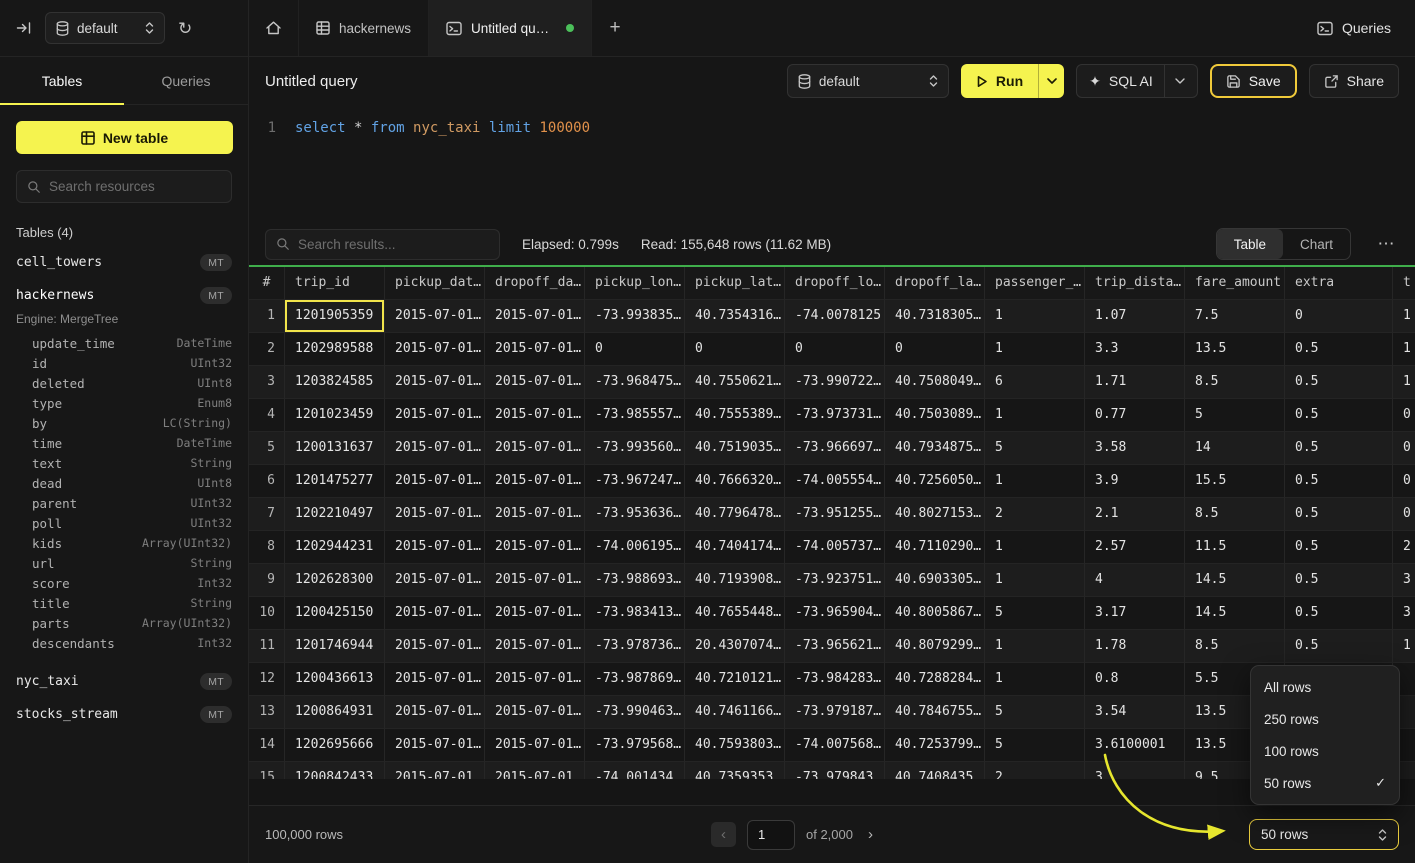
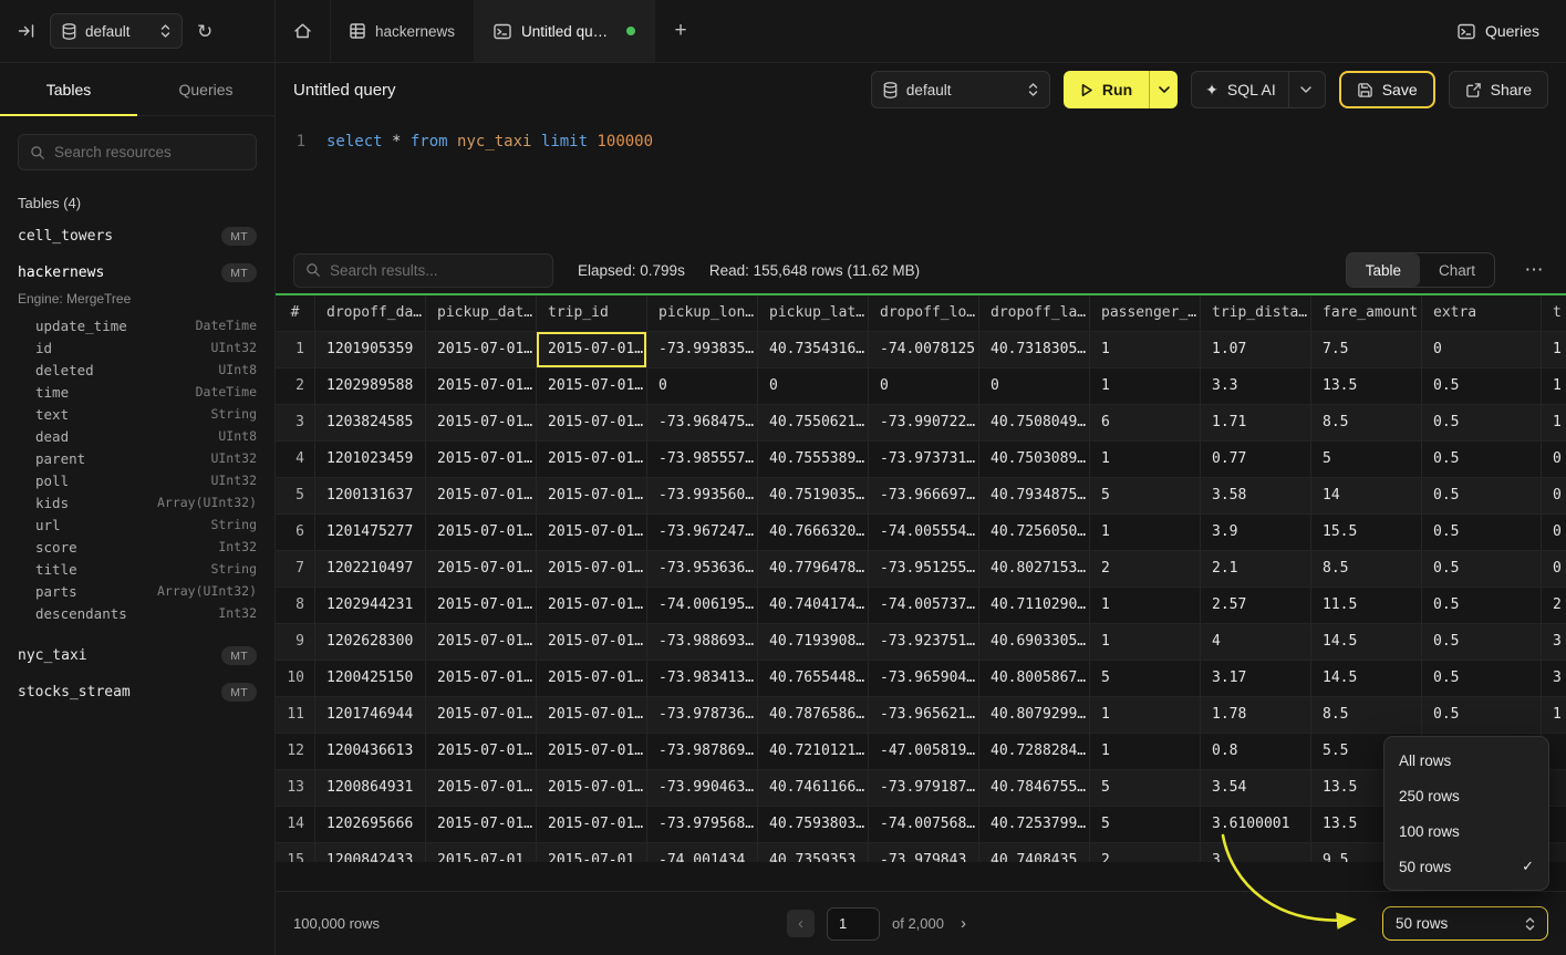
  default
  ↻
  hackernews
  Untitled qu…
  +
  Queries
  Tables
  Queries
- New table
  Search resources
  Tables (4)
  cell_towers
  MT
  hackernews
  MT
  Engine: MergeTree
  update_time
  DateTime
  id
  UInt32
  deleted
  UInt8
- type
- Enum8
- by
- LC(String)
  time
  DateTime
  text
  String
  dead
  UInt8
  parent
  UInt32
  poll
  UInt32
  kids
  Array(UInt32)
  url
  String
  score
  Int32
  title
  String
  parts
  Array(UInt32)
  descendants
  Int32
  nyc_taxi
  MT
  stocks_stream
  MT
  Untitled query
  default
  Run
  ✦
  SQL AI
  Save
  Share
  1
  select * from nyc_taxi limit 100000
  Search results...
  Elapsed: 0.799s
  Read: 155,648 rows (11.62 MB)
  Table
  Chart
  ⋯
  #
- trip_id
+ dropoff_da…
  pickup_dat…
- dropoff_da…
+ trip_id
  pickup_lon…
  pickup_lat…
  dropoff_lo…
  dropoff_la…
  passenger_…
  trip_dista…
  fare_amount
  extra
  t
  1
  1201905359
  2015-07-01…
  2015-07-01…
  -73.993835…
  40.7354316…
  -74.0078125
  40.7318305…
  1
  1.07
  7.5
  0
  1
  2
  1202989588
  2015-07-01…
  2015-07-01…
  0
  0
  0
  0
  1
  3.3
  13.5
  0.5
  1
  3
  1203824585
  2015-07-01…
  2015-07-01…
  -73.968475…
  40.7550621…
  -73.990722…
  40.7508049…
  6
  1.71
  8.5
  0.5
  1
  4
  1201023459
  2015-07-01…
  2015-07-01…
  -73.985557…
  40.7555389…
  -73.973731…
  40.7503089…
  1
  0.77
  5
  0.5
  0
  5
  1200131637
  2015-07-01…
  2015-07-01…
  -73.993560…
  40.7519035…
  -73.966697…
  40.7934875…
  5
  3.58
  14
  0.5
  0
  6
  1201475277
  2015-07-01…
  2015-07-01…
  -73.967247…
  40.7666320…
  -74.005554…
  40.7256050…
  1
  3.9
  15.5
  0.5
  0
  7
  1202210497
  2015-07-01…
  2015-07-01…
  -73.953636…
  40.7796478…
  -73.951255…
  40.8027153…
  2
  2.1
  8.5
  0.5
  0
  8
  1202944231
  2015-07-01…
  2015-07-01…
  -74.006195…
  40.7404174…
  -74.005737…
  40.7110290…
  1
  2.57
  11.5
  0.5
  2
  9
  1202628300
  2015-07-01…
  2015-07-01…
  -73.988693…
  40.7193908…
  -73.923751…
  40.6903305…
  1
  4
  14.5
  0.5
  3
  10
  1200425150
  2015-07-01…
  2015-07-01…
  -73.983413…
  40.7655448…
  -73.965904…
  40.8005867…
  5
  3.17
  14.5
  0.5
  3
  11
  1201746944
  2015-07-01…
  2015-07-01…
  -73.978736…
- 20.4307074…
+ 40.7876586…
  -73.965621…
  40.8079299…
  1
  1.78
  8.5
  0.5
  1
  12
  1200436613
  2015-07-01…
  2015-07-01…
  -73.987869…
  40.7210121…
- -73.984283…
+ -47.005819…
  40.7288284…
  1
  0.8
  5.5
  13
  1200864931
  2015-07-01…
  2015-07-01…
  -73.990463…
  40.7461166…
  -73.979187…
  40.7846755…
  5
  3.54
  13.5
  14
  1202695666
  2015-07-01…
  2015-07-01…
  -73.979568…
  40.7593803…
  -74.007568…
  40.7253799…
  5
  3.6100001
  13.5
  15
  1200842433
  2015-07-01…
  2015-07-01…
  -74.001434…
  40.7359353…
  -73.979843…
  40.7408435…
  2
  3
  9.5
  100,000 rows
  ‹
  1
  of 2,000
  ›
  50 rows
  All rows
  250 rows
  100 rows
  50 rows
  ✓
